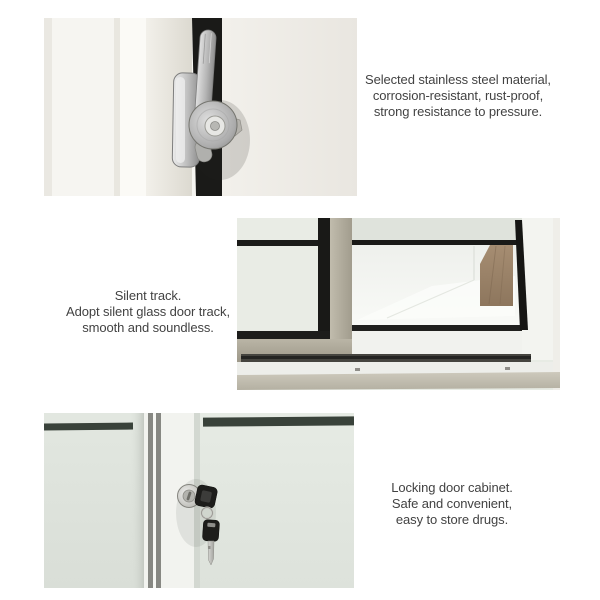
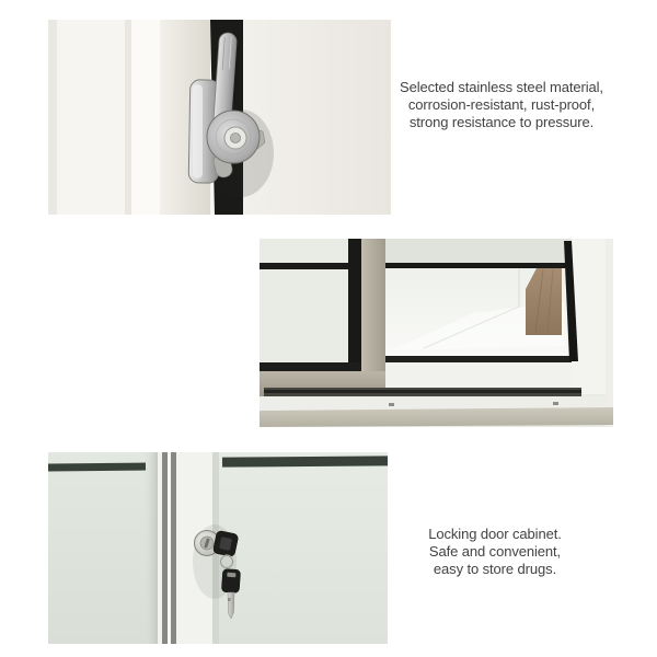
  Selected stainless steel material,
  corrosion-resistant, rust-proof,
  strong resistance to pressure.
- Silent track.
- Adopt silent glass door track,
- smooth and soundless.
  Locking door cabinet.
  Safe and convenient,
  easy to store drugs.
